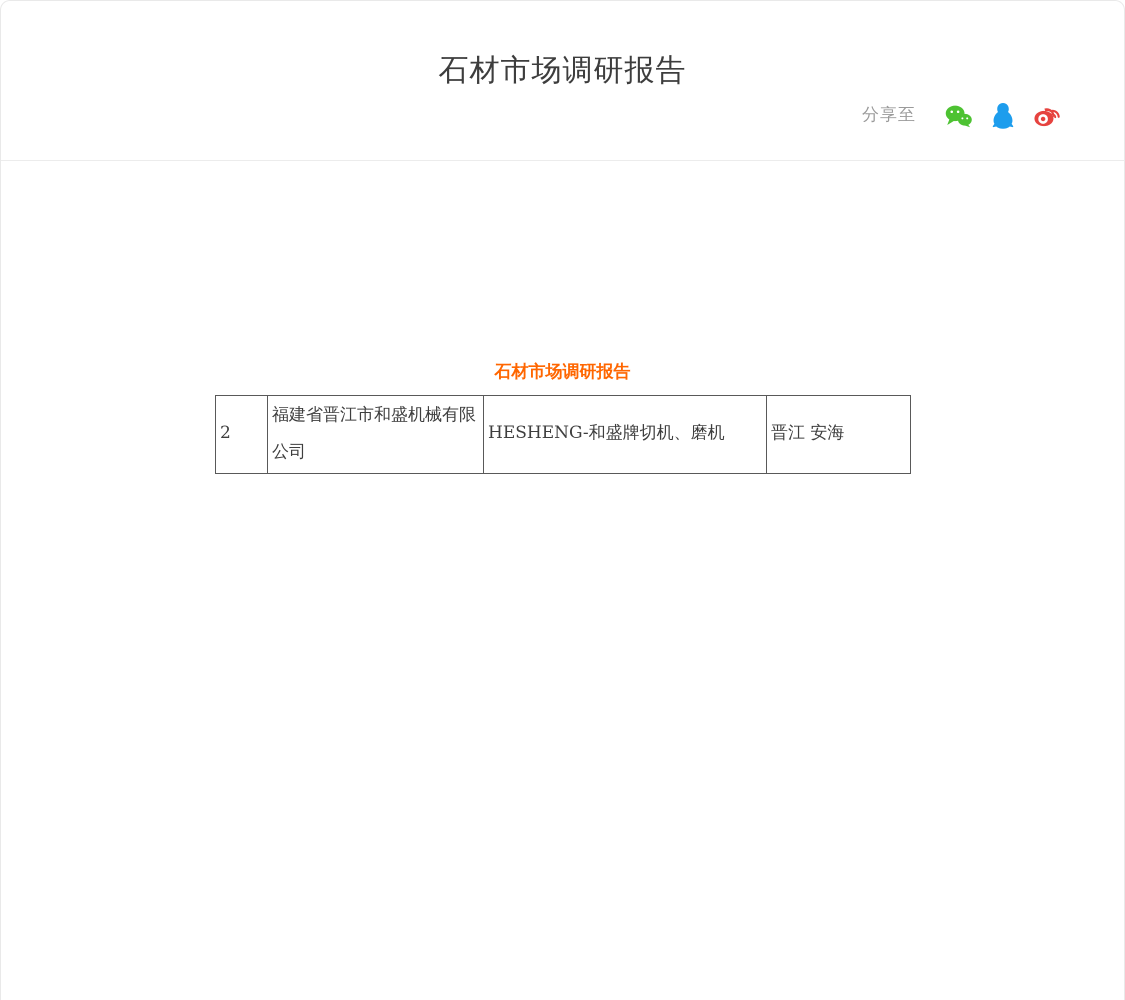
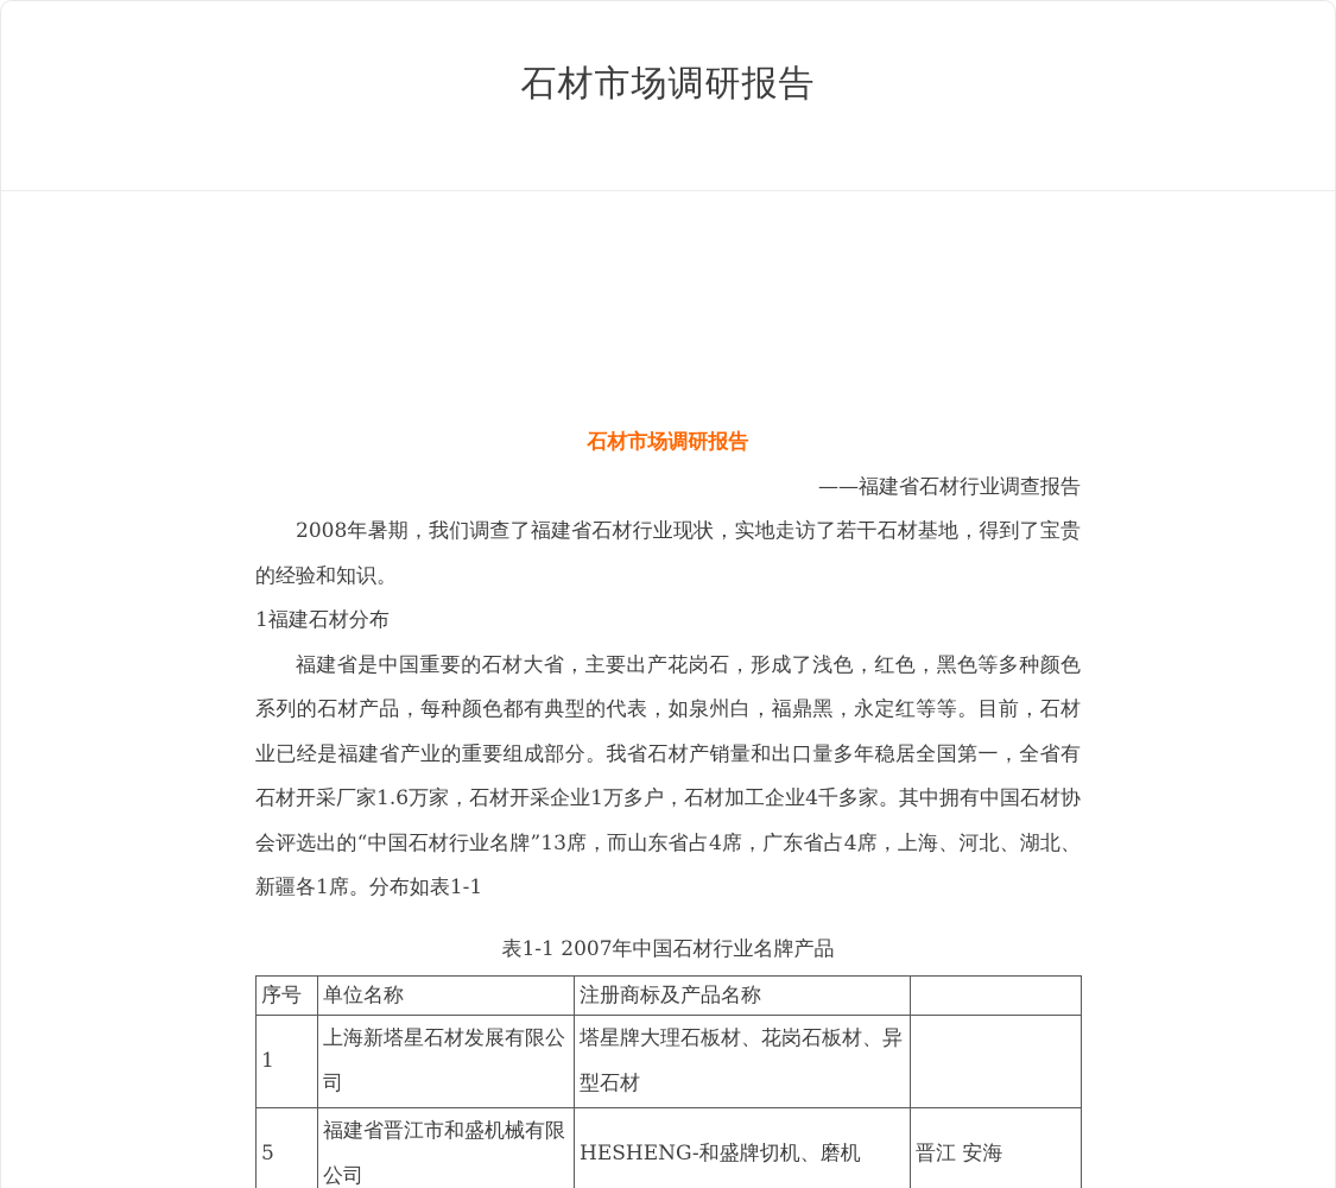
  石材市场调研报告
- 分享至
  石材市场调研报告
+ ——福建省石材行业调查报告
+ 2008年暑期，我们调查了福建省石材行业现状，实地走访了若干石材基地，得到了宝贵的经验和知识。
+ 1福建石材分布
+ 福建省是中国重要的石材大省，主要出产花岗石，形成了浅色，红色，黑色等多种颜色系列的石材产品，每种颜色都有典型的代表，如泉州白，福鼎黑，永定红等等。目前，石材业已经是福建省产业的重要组成部分。我省石材产销量和出口量多年稳居全国第一，全省有石材开采厂家1.6万家，石材开采企业1万多户，石材加工企业4千多家。其中拥有中国石材协会评选出的“中国石材行业名牌”13席，而山东省占4席，广东省占4席，上海、河北、湖北、新疆各1席。分布如表1-1
+ 表1-1 2007年中国石材行业名牌产品
+ 序号	单位名称	注册商标及产品名称
+ 1	上海新塔星石材发展有限公司	塔星牌大理石板材、花岗石板材、异型石材
- 2	福建省晋江市和盛机械有限公司	HESHENG-和盛牌切机、磨机	晋江 安海
+ 5	福建省晋江市和盛机械有限公司	HESHENG-和盛牌切机、磨机	晋江 安海
